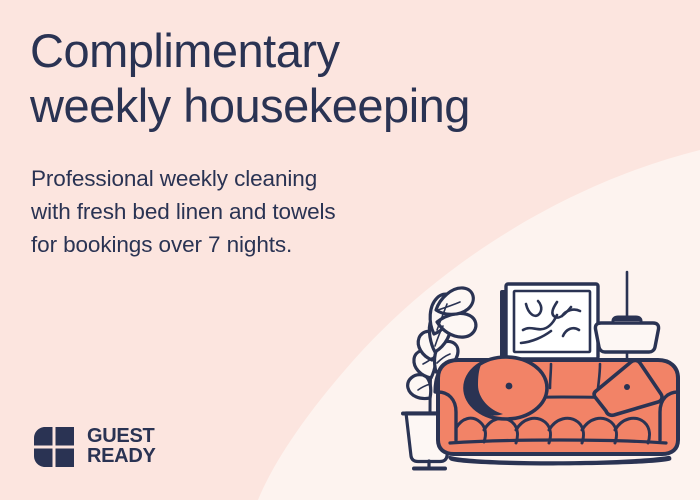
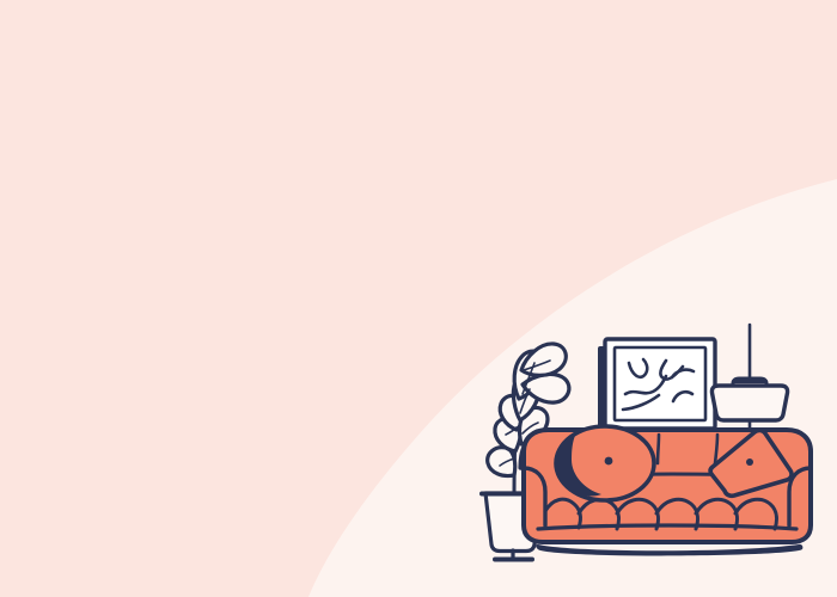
- Complimentary
- weekly housekeeping
- Professional weekly cleaning
- with fresh bed linen and towels
- for bookings over 7 nights.
- GUEST
- READY
